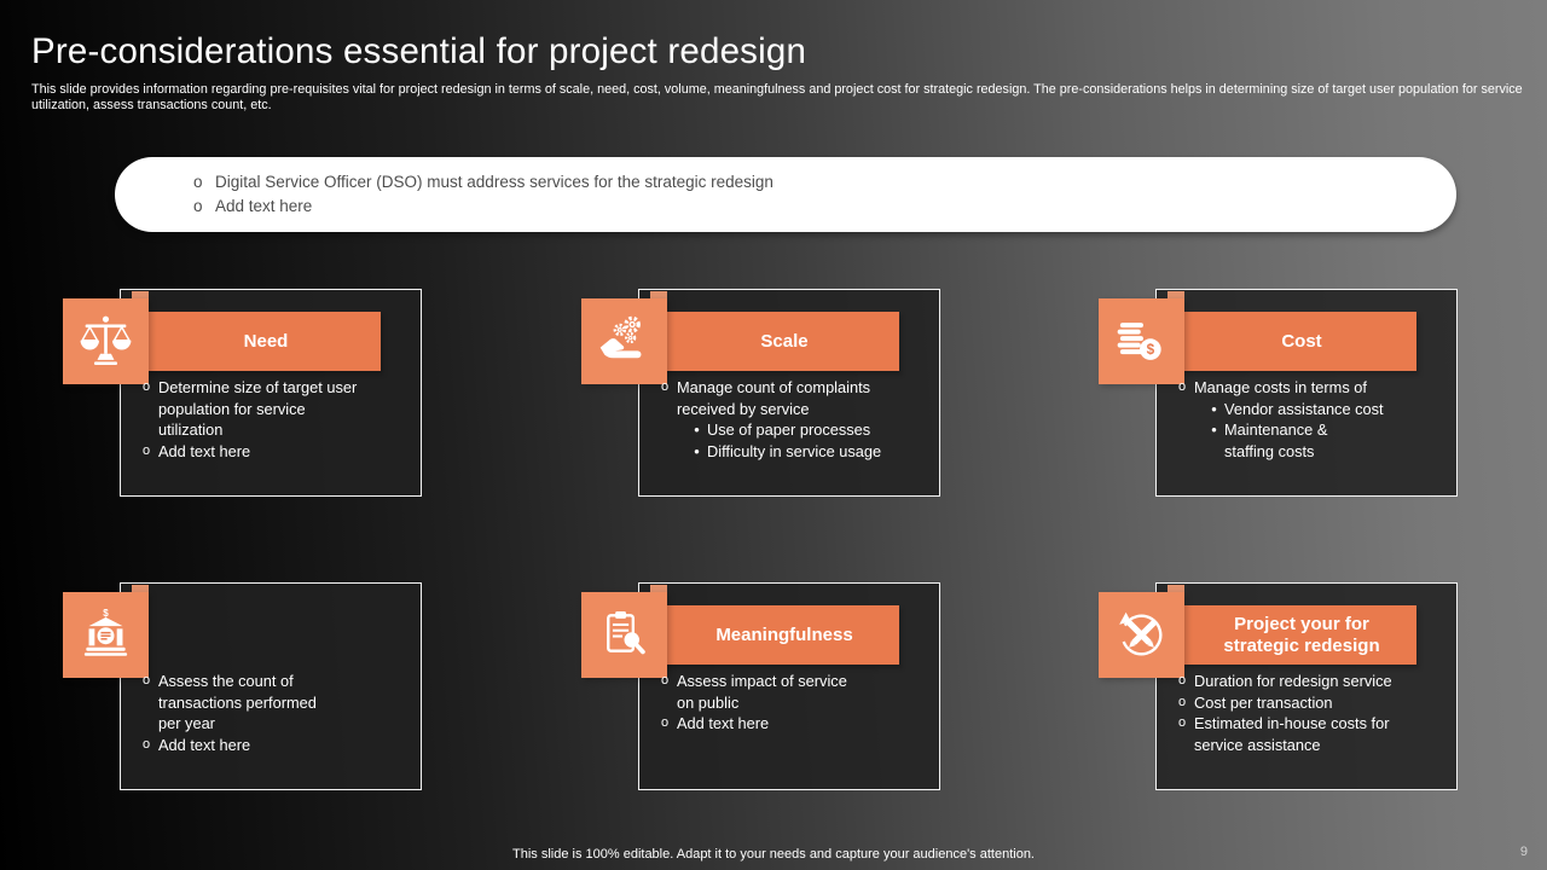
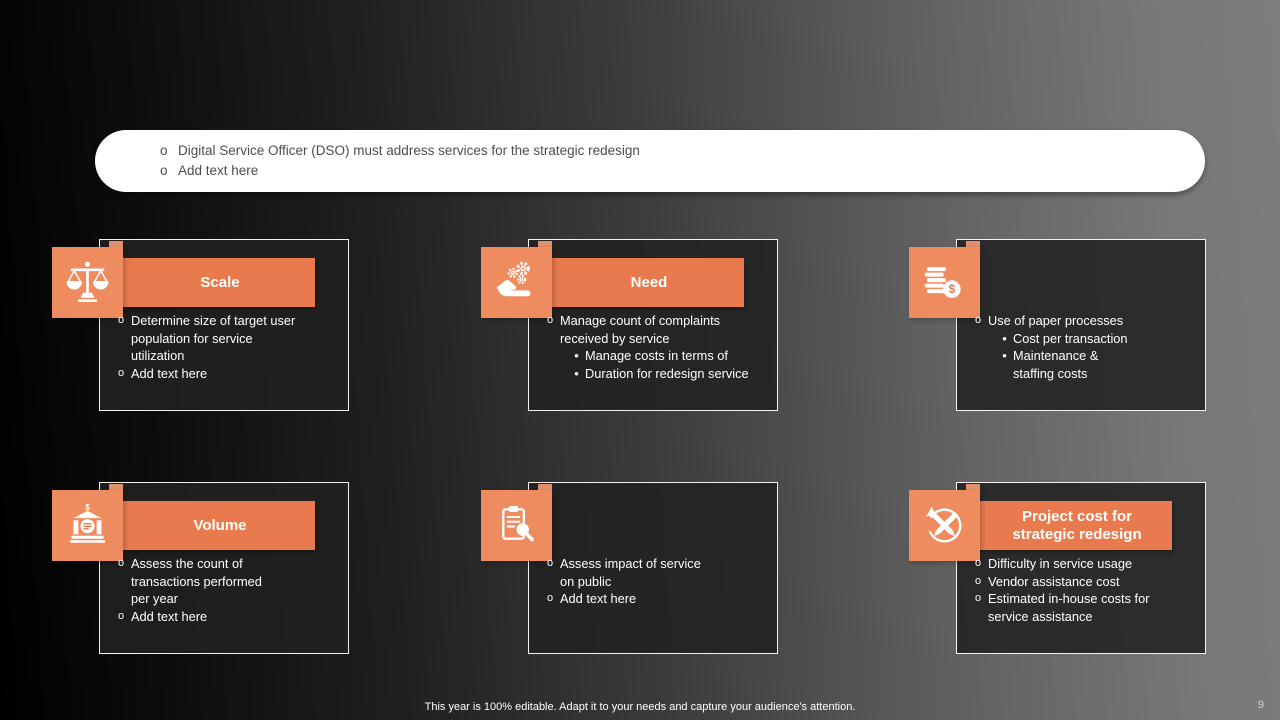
- Pre-considerations essential for project redesign
- This slide provides information regarding pre-requisites vital for project redesign in terms of scale, need, cost, volume, meaningfulness and project cost for strategic redesign. The pre-considerations helps in determining size of target user population for service
- utilization, assess transactions count, etc.
  o
  Digital Service Officer (DSO) must address services for the strategic redesign
  o
  Add text here
- Need
+ Scale
  o
  Determine size of target user
  population for service
  utilization
  o
  Add text here
- Scale
+ Need
  o
  Manage count of complaints
  received by service
  •
- Use of paper processes
+ Manage costs in terms of
  •
- Difficulty in service usage
+ Duration for redesign service
- Cost
  $
  o
- Manage costs in terms of
+ Use of paper processes
  •
- Vendor assistance cost
+ Cost per transaction
  •
  Maintenance &
  staffing costs
+ Volume
  $
  o
  Assess the count of
  transactions performed
  per year
  o
  Add text here
- Meaningfulness
  o
  Assess impact of service
  on public
  o
  Add text here
- Project your for strategic redesign
+ Project cost for strategic redesign
  o
- Duration for redesign service
+ Difficulty in service usage
  o
- Cost per transaction
+ Vendor assistance cost
  o
  Estimated in-house costs for
  service assistance
- This slide is 100% editable. Adapt it to your needs and capture your audience's attention.
+ This year is 100% editable. Adapt it to your needs and capture your audience's attention.
  9
